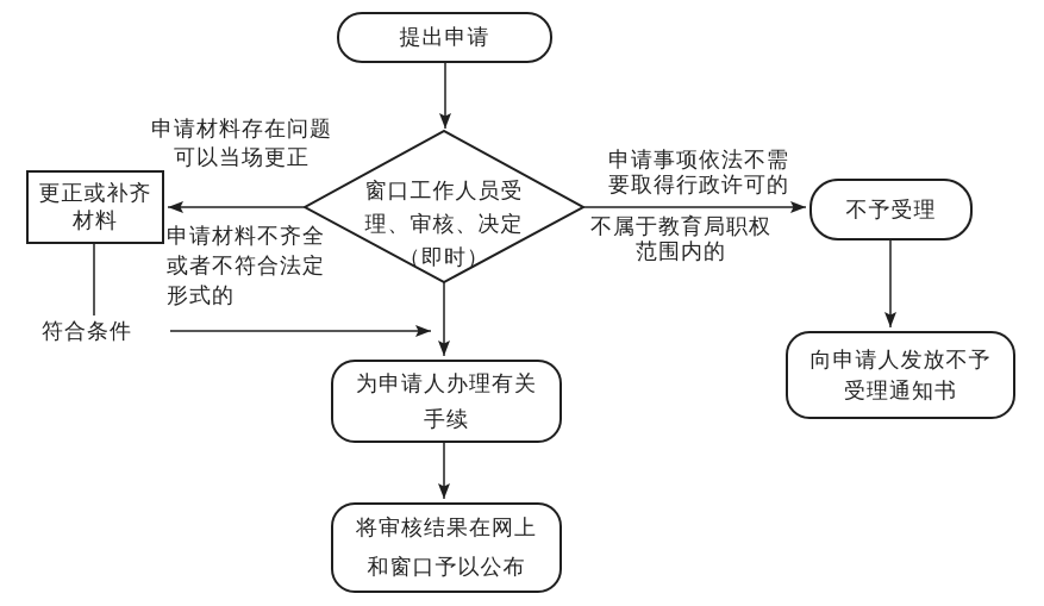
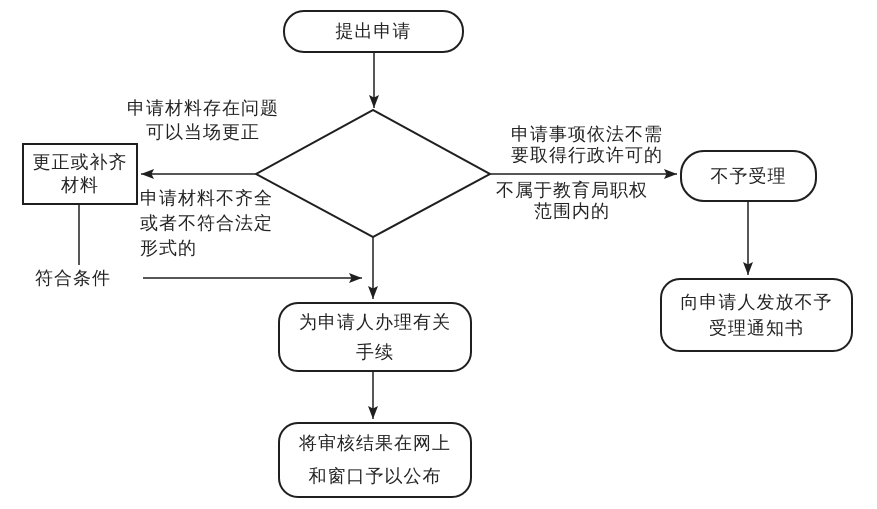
  提出申请
- 窗口工作人员受
- 理、审核、决定
- （即时）
  更正或补齐
  材料
  为申请人办理有关
  手续
  将审核结果在网上
  和窗口予以公布
  不予受理
  向申请人发放不予
  受理通知书
  申请材料存在问题
  可以当场更正
  申请材料不齐全
  或者不符合法定
  形式的
  符合条件
  申请事项依法不需
  要取得行政许可的
  不属于教育局职权
  范围内的
